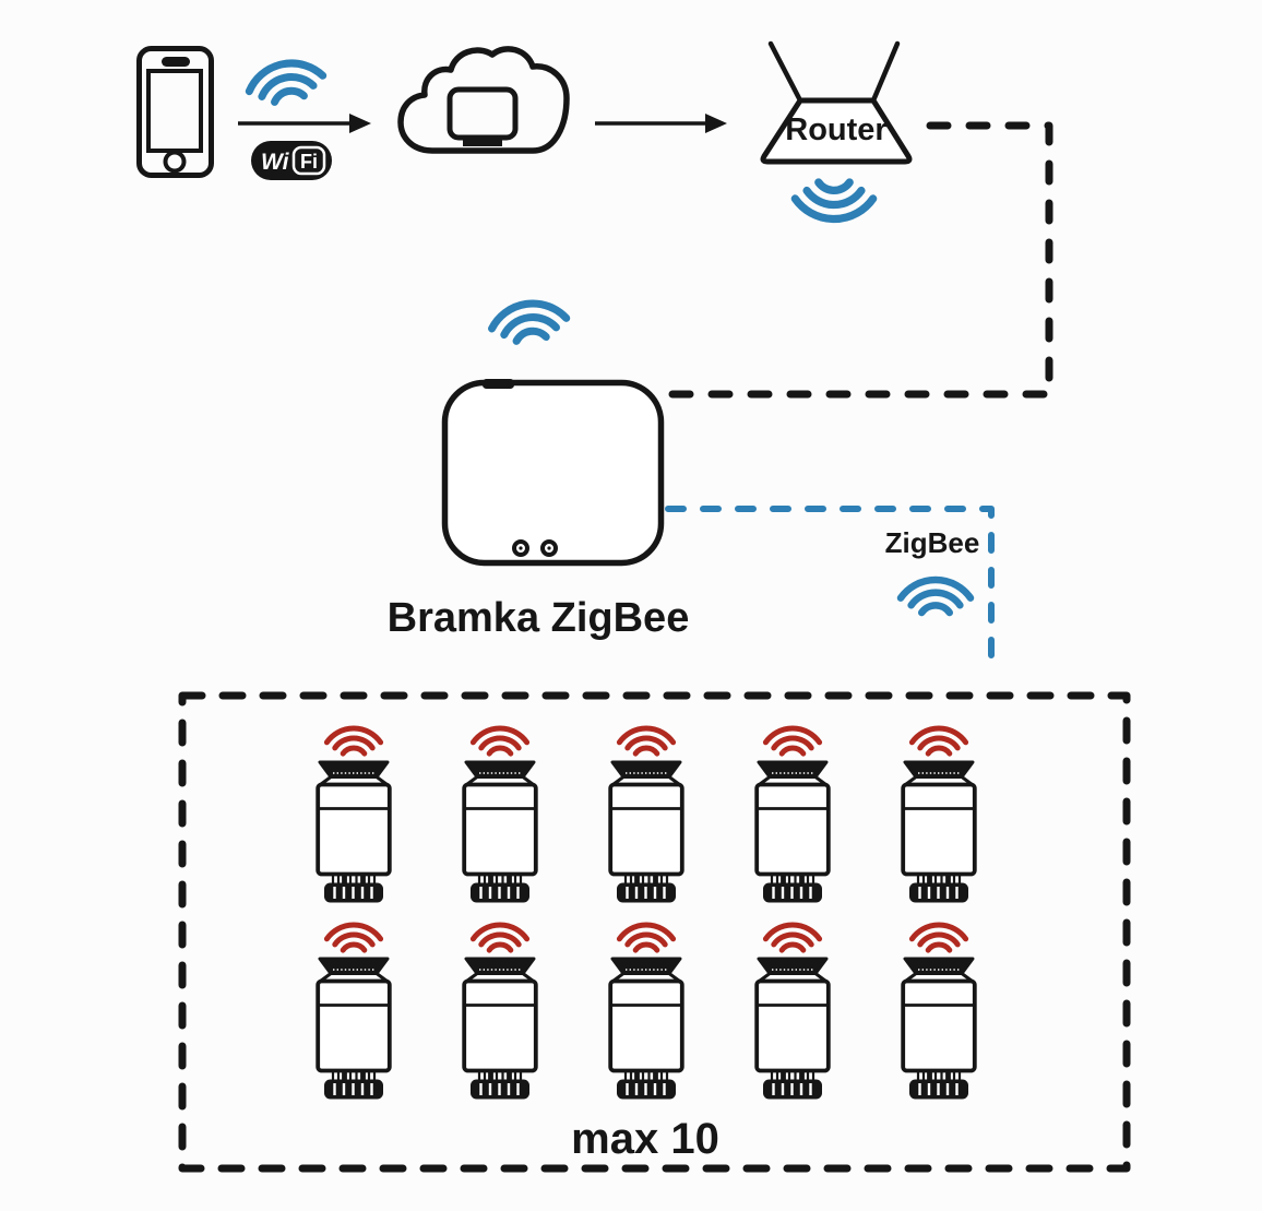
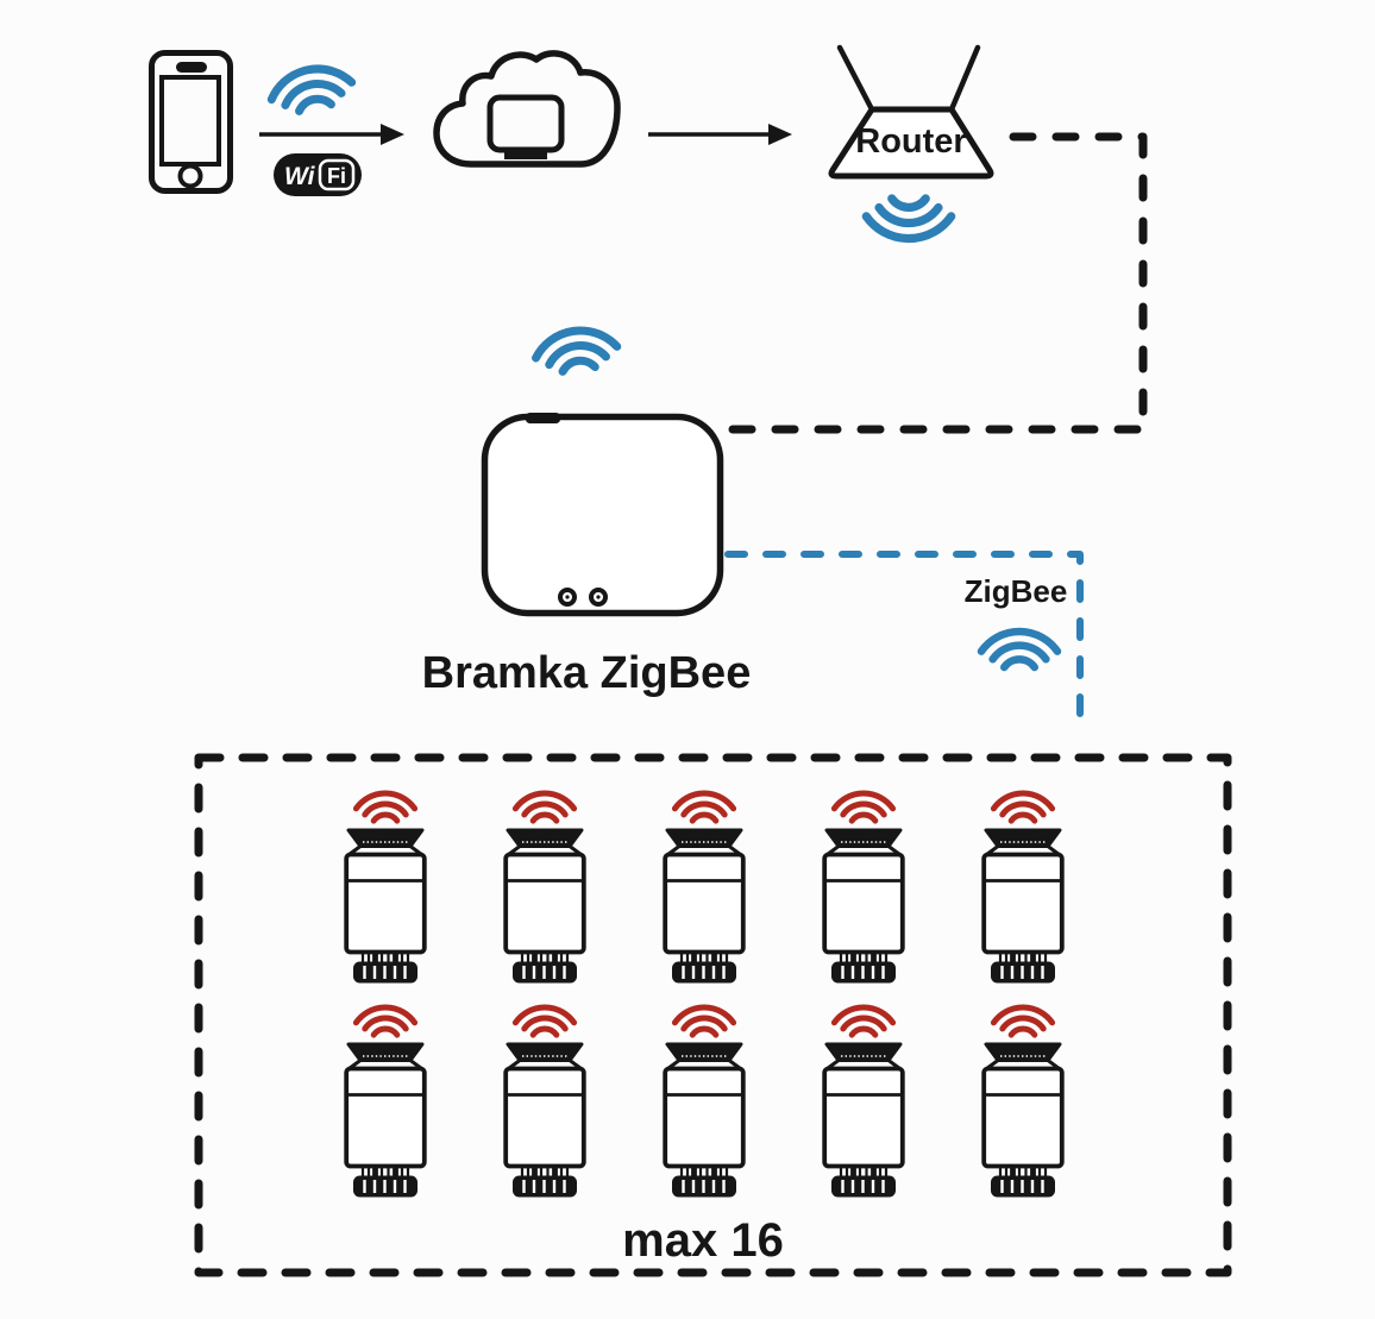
  Wi
  Fi
  Router
  Bramka ZigBee
  ZigBee
- max 10
+ max 16
